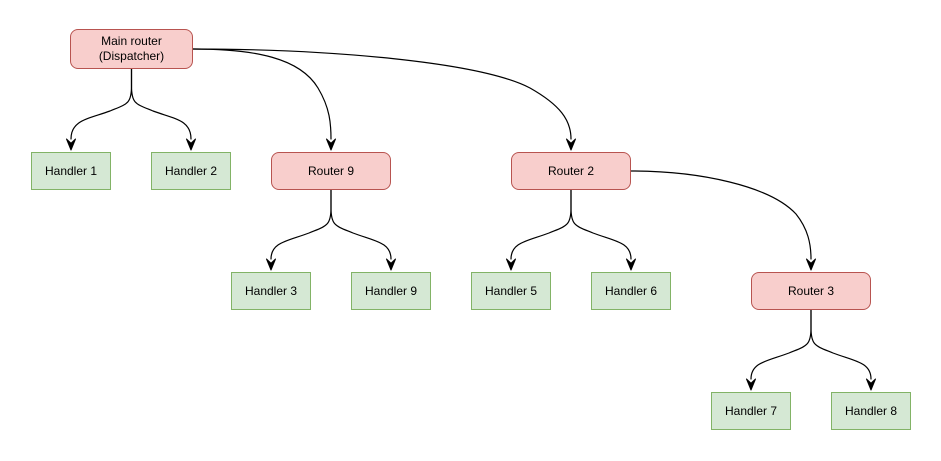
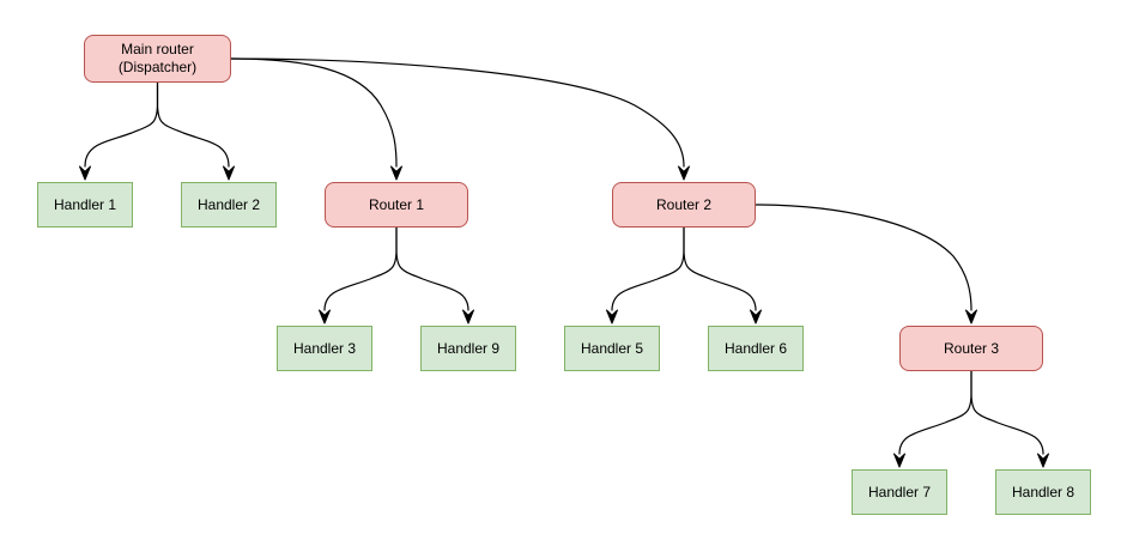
  Main router
  (Dispatcher)
  Handler 1
  Handler 2
- Router 9
+ Router 1
  Router 2
  Handler 3
  Handler 9
  Handler 5
  Handler 6
  Router 3
  Handler 7
  Handler 8
